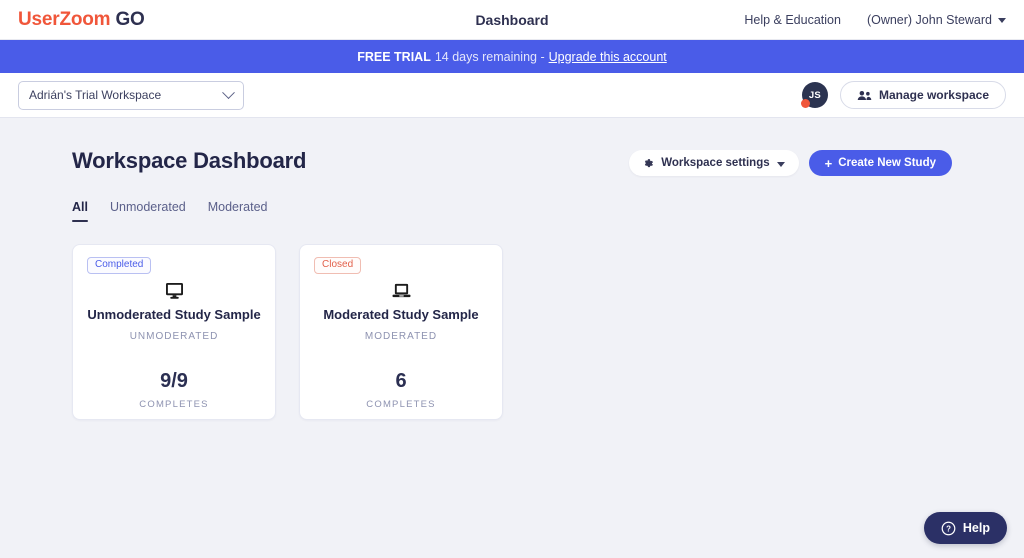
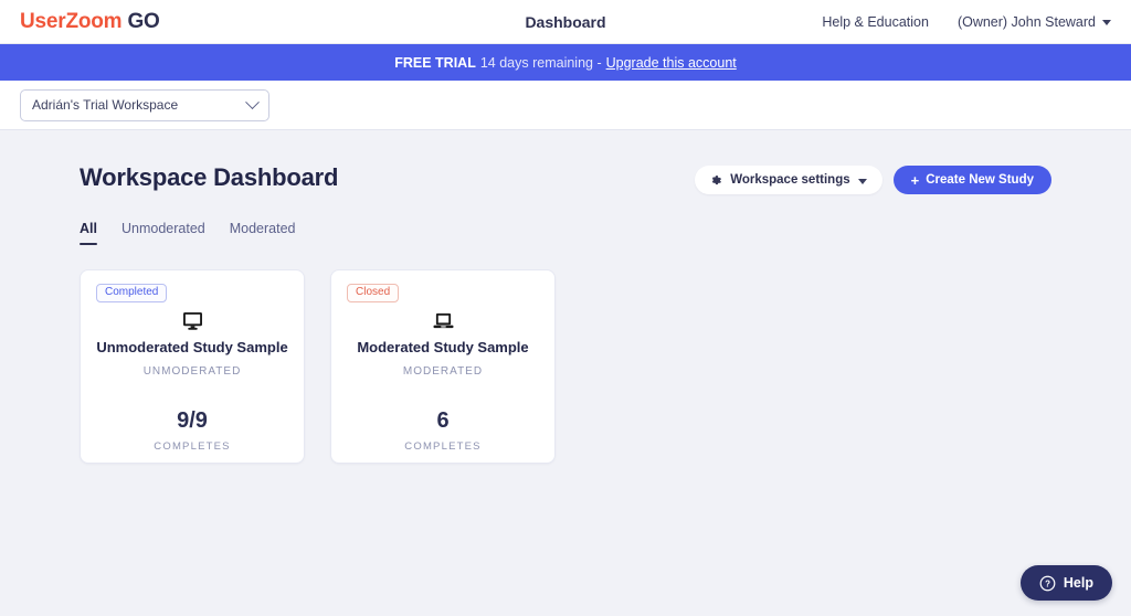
  UserZoom GO
  Dashboard
  Help & Education
  (Owner) John Steward
  FREE TRIAL
  14 days remaining -
  Upgrade this account
  Adrián's Trial Workspace
- JS
- Manage workspace
  Workspace Dashboard
  Workspace settings
  +
  Create New Study
  All
  Unmoderated
  Moderated
  Completed
  Unmoderated Study Sample
  UNMODERATED
  9/9
  COMPLETES
  Closed
  Moderated Study Sample
  MODERATED
  6
  COMPLETES
  ?
  Help
